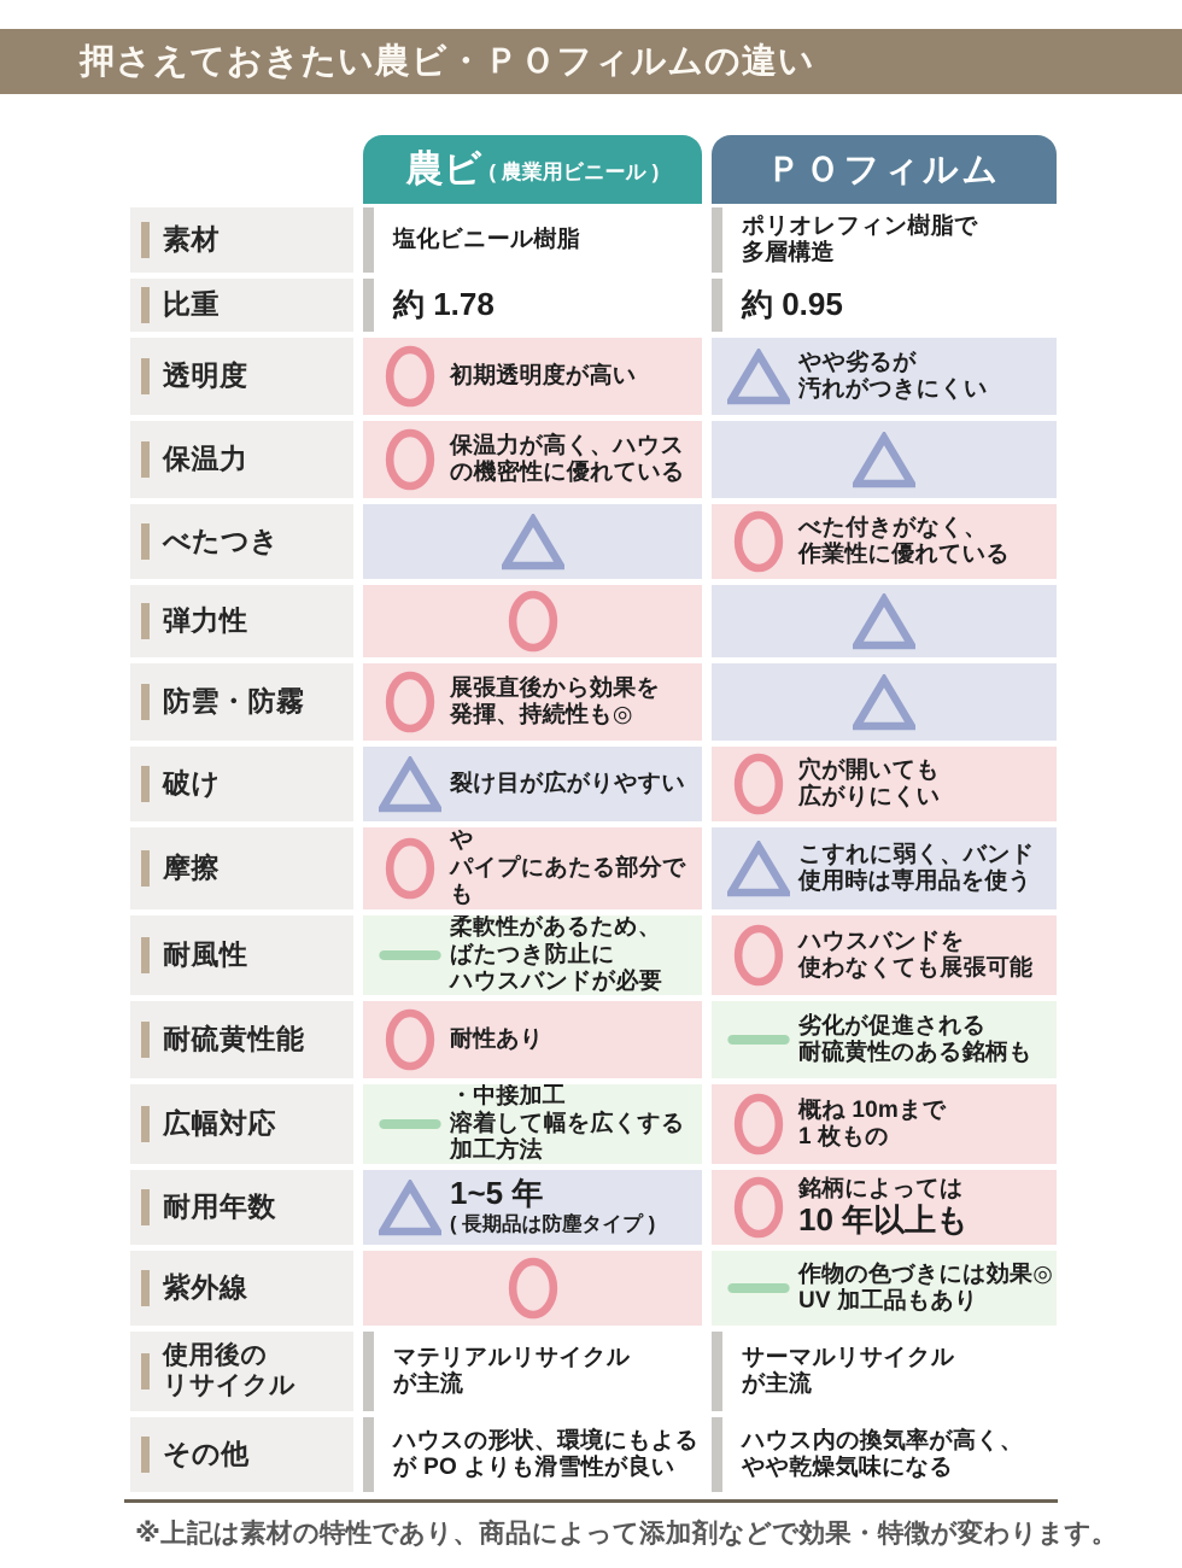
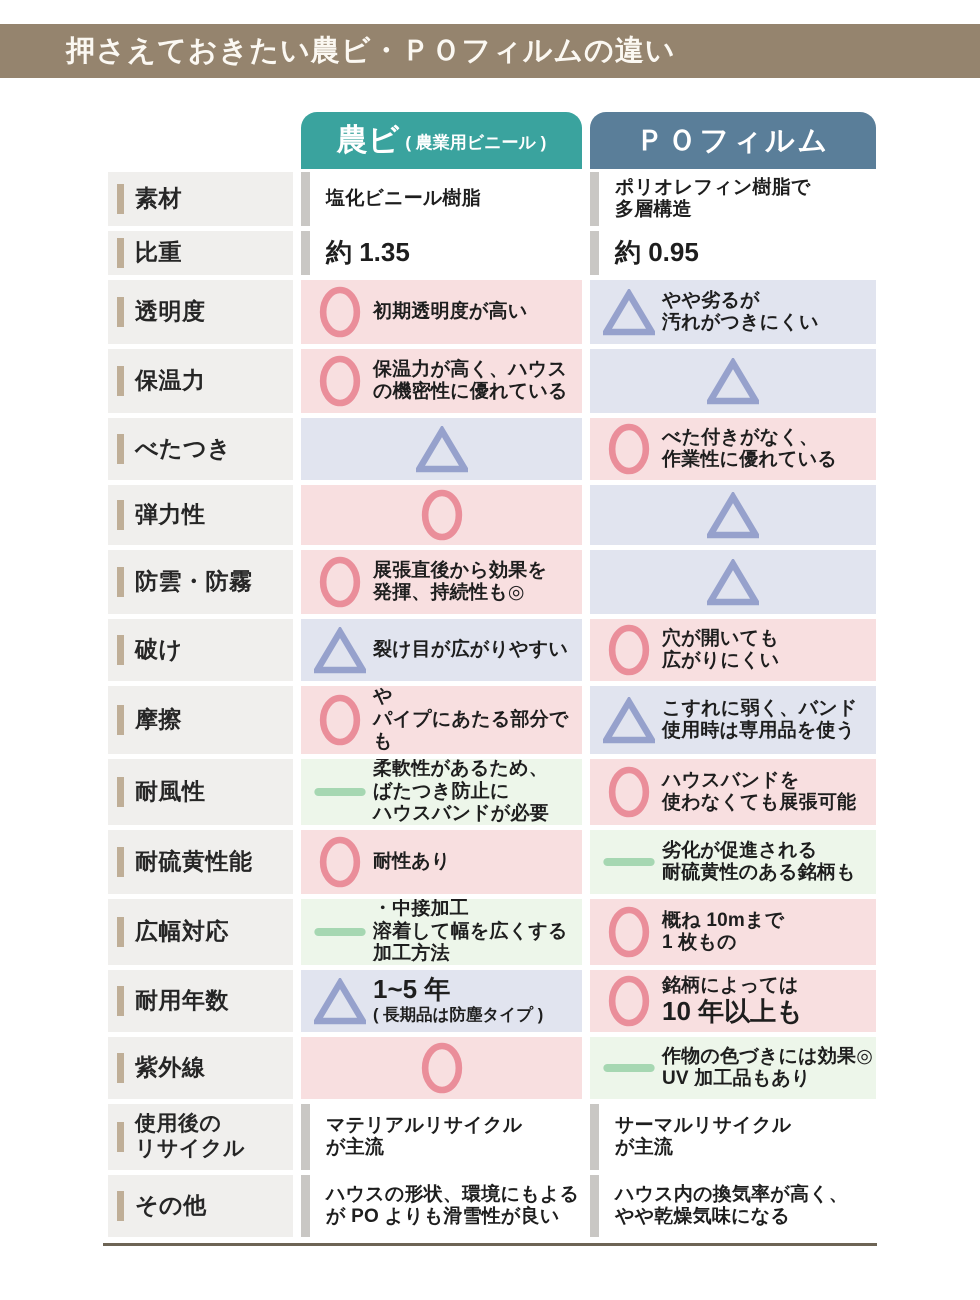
  押さえておきたい農ビ・ＰＯフィルムの違い
  農ビ
  ( 農業用ビニール )
  ＰＯフィルム
  素材
  塩化ビニール樹脂
  ポリオレフィン樹脂で
  多層構造
  比重
- 約 1.78
+ 約 1.35
  約 0.95
  透明度
  初期透明度が高い
  やや劣るが
  汚れがつきにくい
  保温力
  保温力が高く、ハウス
  の機密性に優れている
  べたつき
  べた付きがなく、
  作業性に優れている
  弾力性
  防雲・防霧
  展張直後から効果を
  発揮、持続性も◎
  破け
  裂け目が広がりやすい
  穴が開いても
  広がりにくい
  摩擦
  パイプにあたる部分でも
  こすれに弱く、バンド
  使用時は専用品を使う
  耐風性
  柔軟性があるため、
  ばたつき防止に
  ハウスバンドが必要
  ハウスバンドを
  使わなくても展張可能
  耐硫黄性能
  耐性あり
  劣化が促進される
  耐硫黄性のある銘柄も
  広幅対応
  ・中接加工
  溶着して幅を広くする
  加工方法
  概ね 10mまで
  1 枚もの
  耐用年数
  1~5 年
  ( 長期品は防塵タイプ )
  銘柄によっては
  10 年以上も
  紫外線
  作物の色づきには効果◎
  UV 加工品もあり
  使用後の
  リサイクル
  マテリアルリサイクル
  が主流
  サーマルリサイクル
  が主流
  その他
  ハウスの形状、環境にもよる
  が PO よりも滑雪性が良い
  ハウス内の換気率が高く、
  やや乾燥気味になる
- ※上記は素材の特性であり、商品によって添加剤などで効果・特徴が変わります。
